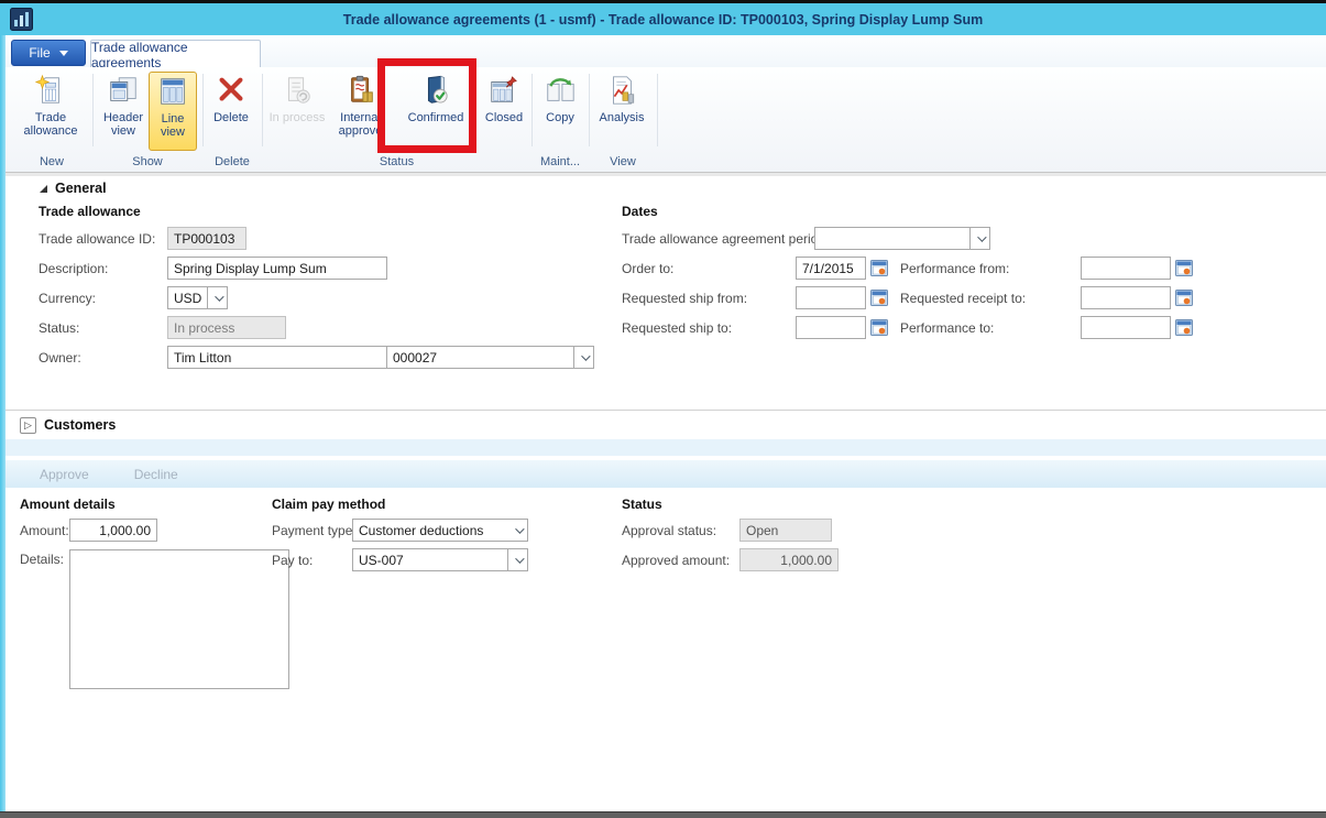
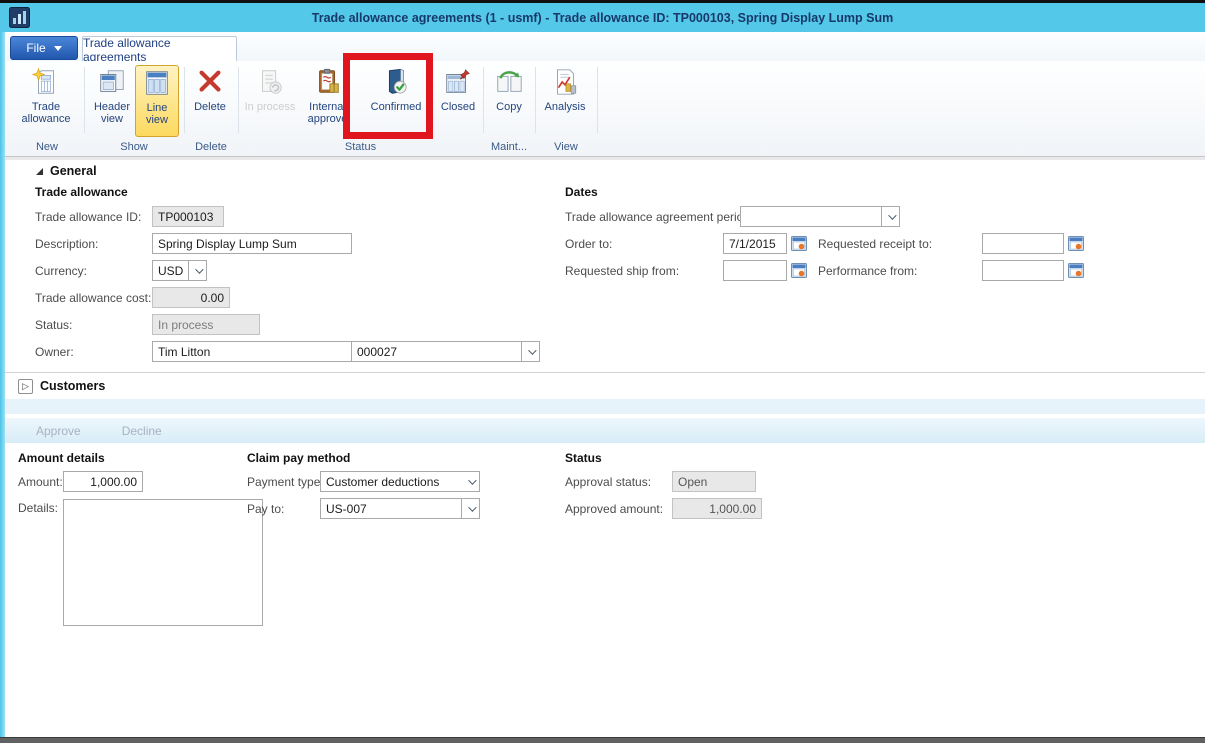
  Trade allowance agreements (1 - usmf) - Trade allowance ID: TP000103, Spring Display Lump Sum
  File
  Trade allowance agreements
  Trade allowance
  Header view
  Line view
  Delete
  In process
  Internal approve
  Confirmed
  Closed
  Copy
  Analysis
  New
  Show
  Delete
  Status
  Maint...
  View
  General
  Trade allowance
  Dates
  Trade allowance ID:
  TP000103
  Description:
  Spring Display Lump Sum
  Currency:
  USD
+ Trade allowance cost:
+ 0.00
  Status:
  In process
  Owner:
  Tim Litton
  000027
  Trade allowance agreement peri
  Order to:
  7/1/2015
- Performance from:
+ Requested receipt to:
  Requested ship from:
- Requested receipt to:
+ Performance from:
- Requested ship to:
- Performance to:
  ▷
  Customers
  Approve
  Decline
  Amount details
  Amount:
  1,000.00
  Details:
  Claim pay method
  Payment type
  Customer deductions
  Pay to:
  US-007
  Status
  Approval status:
  Open
  Approved amount:
  1,000.00
